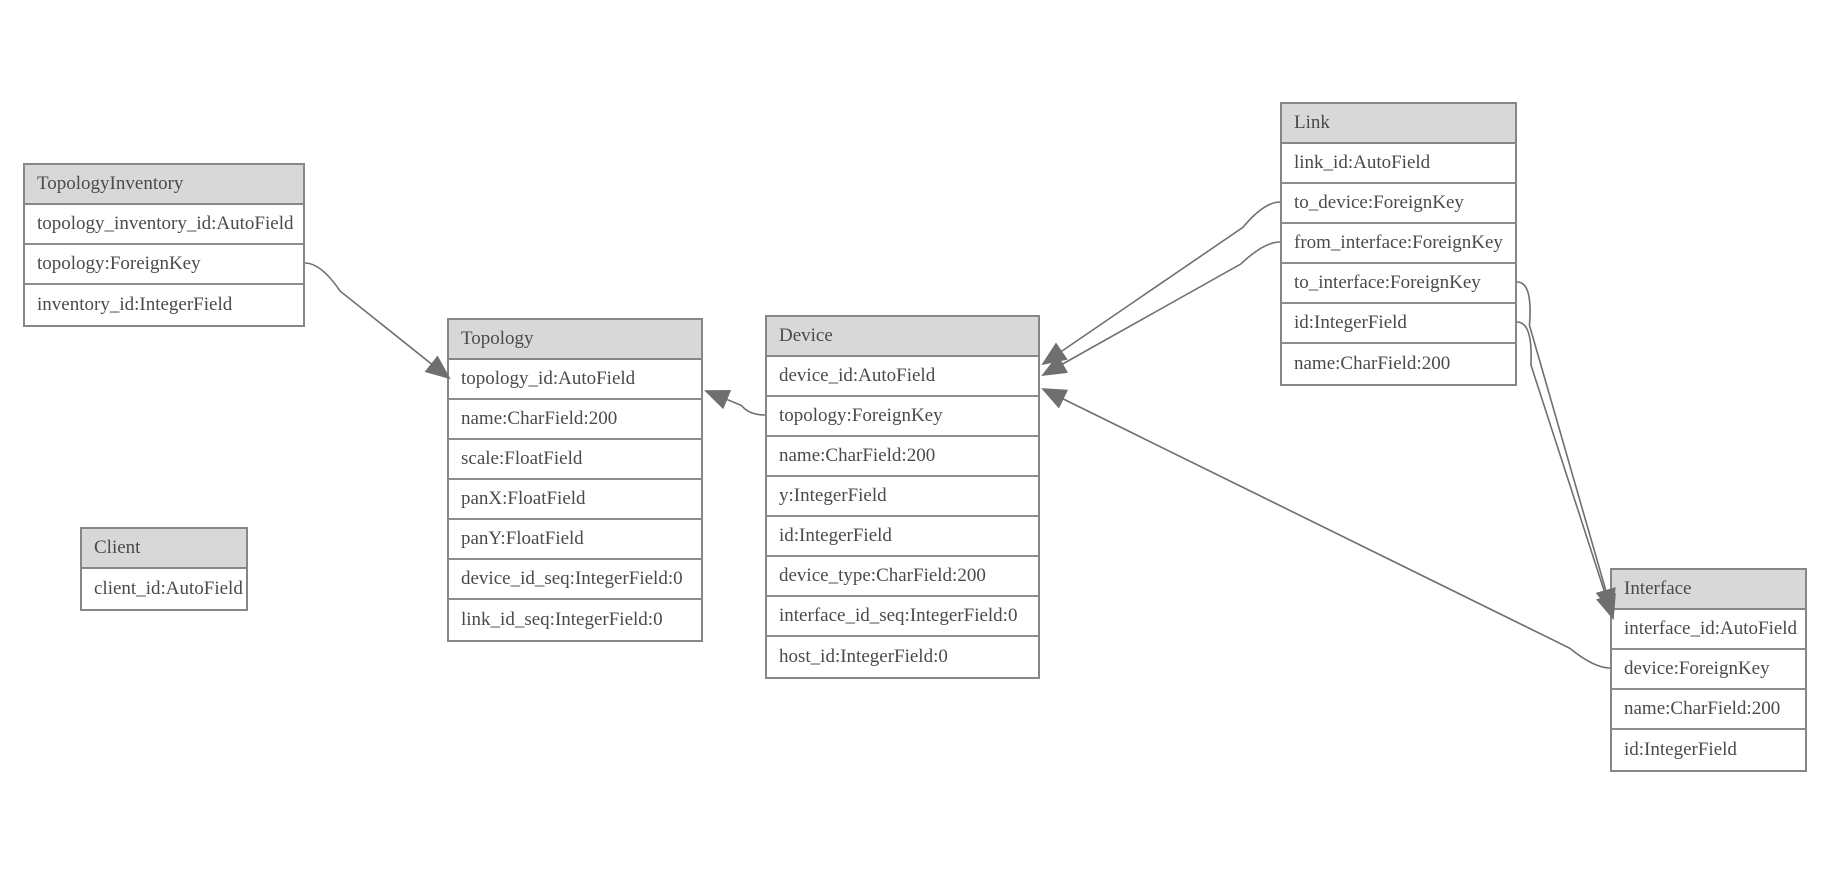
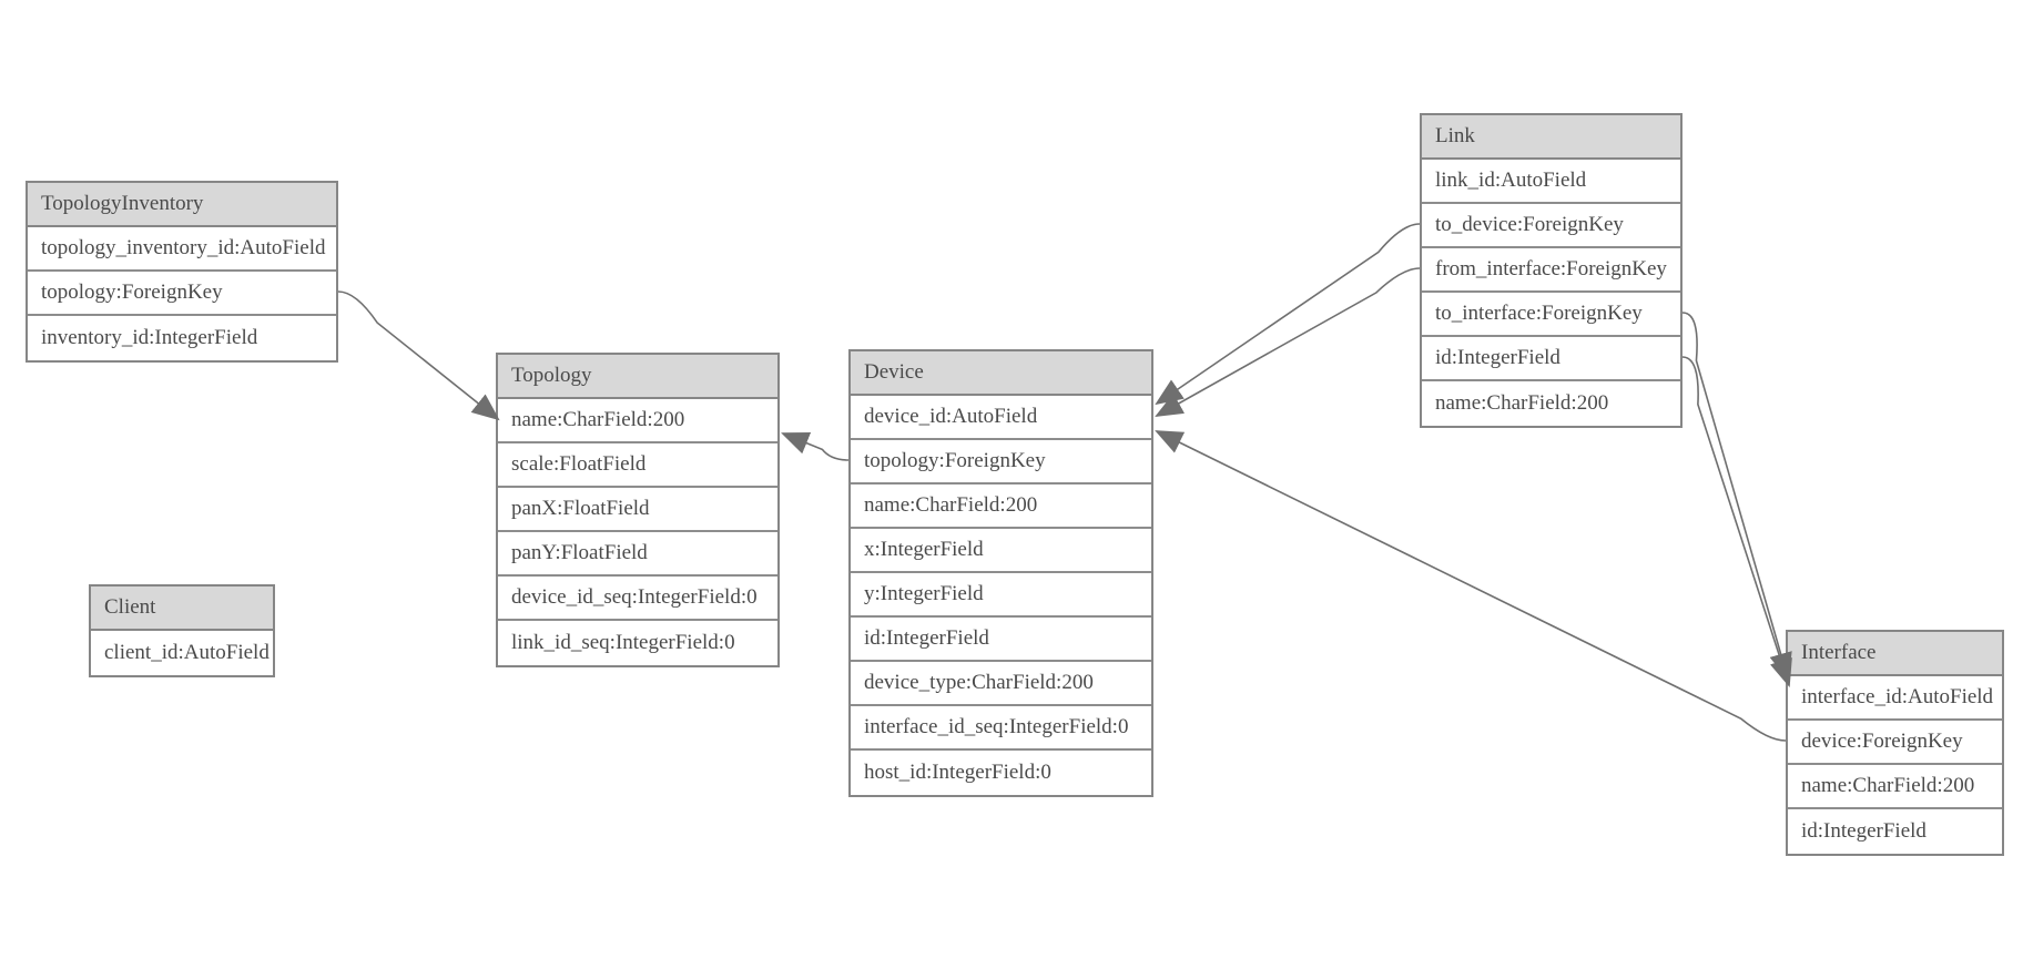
  TopologyInventory
  topology_inventory_id:AutoField
  topology:ForeignKey
  inventory_id:IntegerField
  Topology
- topology_id:AutoField
  name:CharField:200
  scale:FloatField
  panX:FloatField
  panY:FloatField
  device_id_seq:IntegerField:0
  link_id_seq:IntegerField:0
  Client
  client_id:AutoField
  Device
  device_id:AutoField
  topology:ForeignKey
  name:CharField:200
+ x:IntegerField
  y:IntegerField
  id:IntegerField
  device_type:CharField:200
  interface_id_seq:IntegerField:0
  host_id:IntegerField:0
  Link
  link_id:AutoField
  to_device:ForeignKey
  from_interface:ForeignKey
  to_interface:ForeignKey
  id:IntegerField
  name:CharField:200
  Interface
  interface_id:AutoField
  device:ForeignKey
  name:CharField:200
  id:IntegerField
